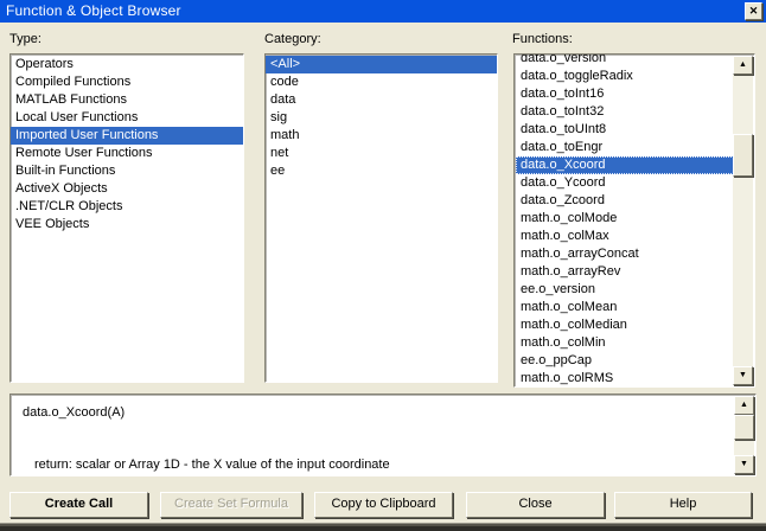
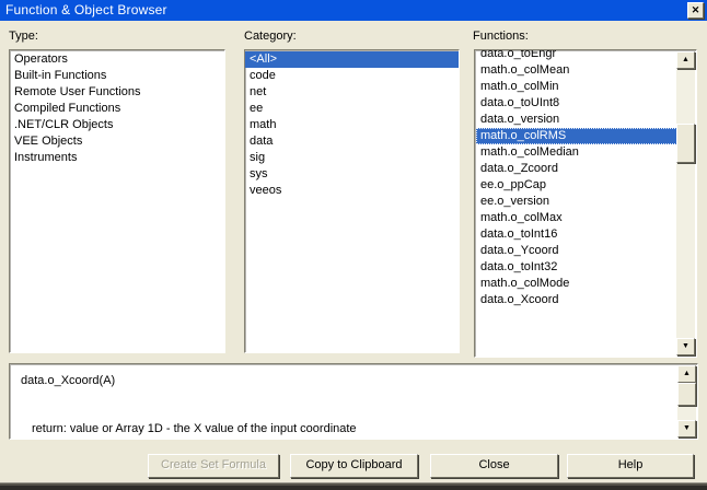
  Function & Object Browser
  ✕
  Type:
  Category:
  Functions:
  Operators
- Compiled Functions
+ Built-in Functions
- MATLAB Functions
- Local User Functions
- Imported User Functions
  Remote User Functions
- Built-in Functions
+ Compiled Functions
- ActiveX Objects
  .NET/CLR Objects
  VEE Objects
+ Instruments
  <All>
  code
- data
+ net
- sig
+ ee
  math
- net
+ data
- ee
+ sig
+ sys
+ veeos
- data.o_version
+ data.o_toEngr
- data.o_toggleRadix
- data.o_toInt16
+ math.o_colMean
- data.o_toInt32
+ math.o_colMin
  data.o_toUInt8
- data.o_toEngr
+ data.o_version
- data.o_Xcoord
+ math.o_colRMS
- data.o_Ycoord
+ math.o_colMedian
  data.o_Zcoord
- math.o_colMode
+ ee.o_ppCap
- math.o_colMax
+ ee.o_version
- math.o_arrayConcat
- math.o_arrayRev
- ee.o_version
+ math.o_colMax
- math.o_colMean
+ data.o_toInt16
- math.o_colMedian
+ data.o_Ycoord
- math.o_colMin
+ data.o_toInt32
- ee.o_ppCap
+ math.o_colMode
- math.o_colRMS
+ data.o_Xcoord
  data.o_Xcoord(A)
- return: scalar or Array 1D - the X value of the input coordinate
+ return: value or Array 1D - the X value of the input coordinate
- Create Call
  Create Set Formula
  Copy to Clipboard
  Close
  Help
